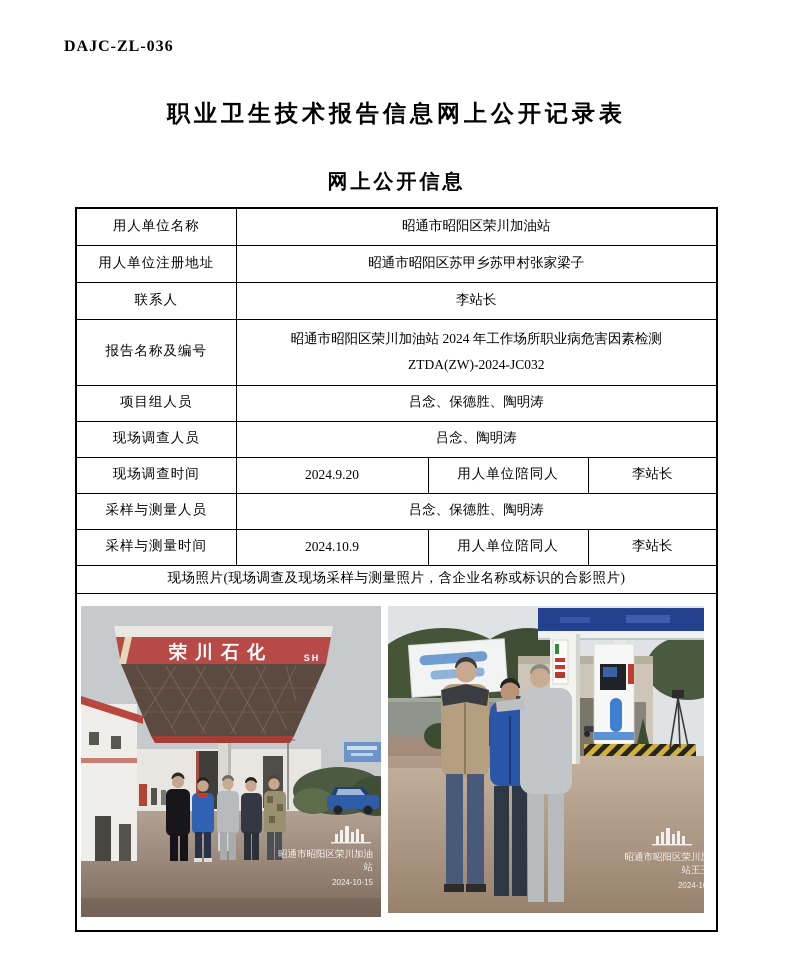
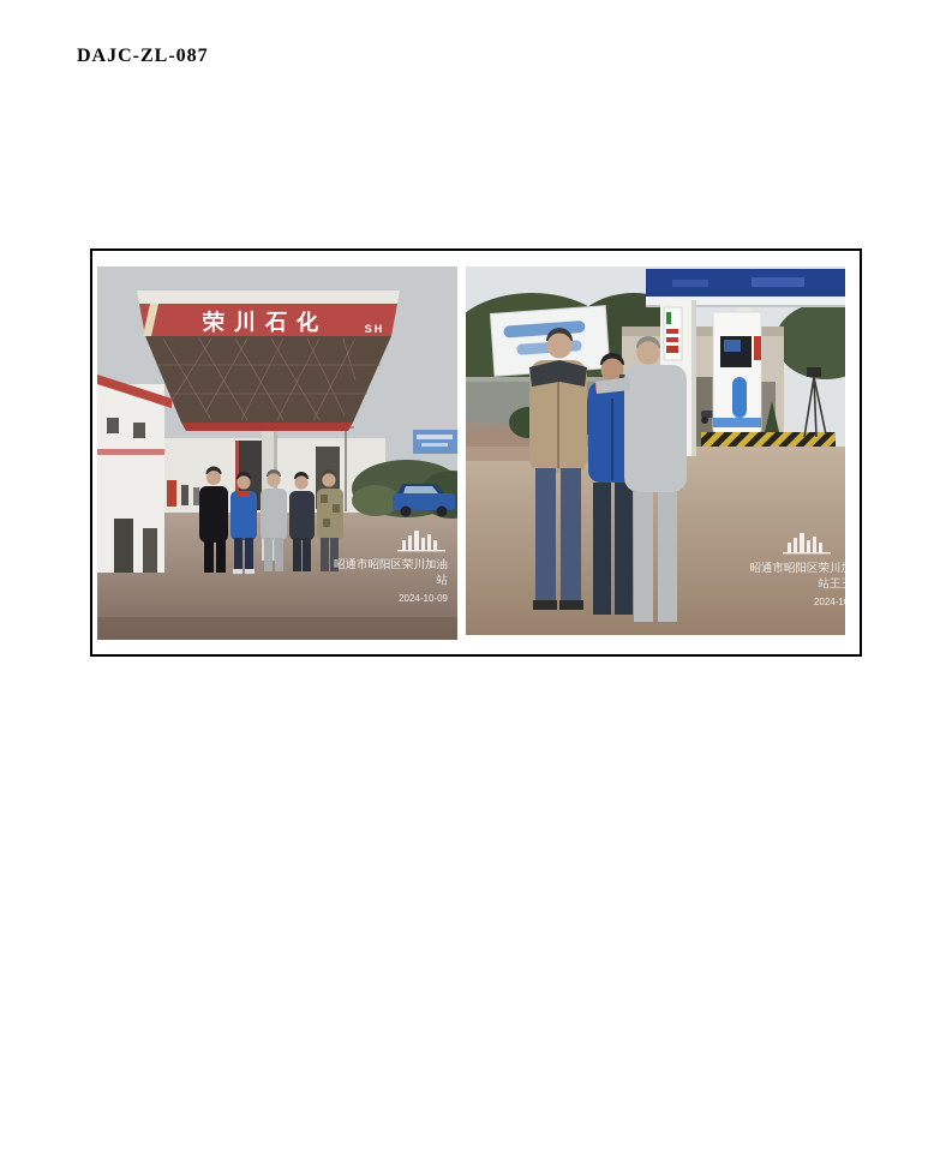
- DAJC-ZL-036
+ DAJC-ZL-087
- 职业卫生技术报告信息网上公开记录表
- 网上公开信息
- 用人单位名称	昭通市昭阳区荣川加油站
- 用人单位注册地址	昭通市昭阳区苏甲乡苏甲村张家梁子
- 联系人	李站长
- 报告名称及编号	昭通市昭阳区荣川加油站 2024 年工作场所职业病危害因素检测 ZTDA(ZW)-2024-JC032
- 项目组人员	吕念、保德胜、陶明涛
- 现场调查人员	吕念、陶明涛
- 现场调查时间	2024.9.20	用人单位陪同人	李站长
- 采样与测量人员	吕念、保德胜、陶明涛
- 采样与测量时间	2024.10.9	用人单位陪同人	李站长
- 现场照片(现场调查及现场采样与测量照片，含企业名称或标识的合影照片)
- 荣川石化 SH 昭通市昭阳区荣川加油 站 2024-10-15 昭通市昭阳区荣川 站王 2024-1
+ 荣川石化 SH 昭通市昭阳区荣川加油 站 2024-10-09 昭通市昭阳区荣川 站王 2024-1
